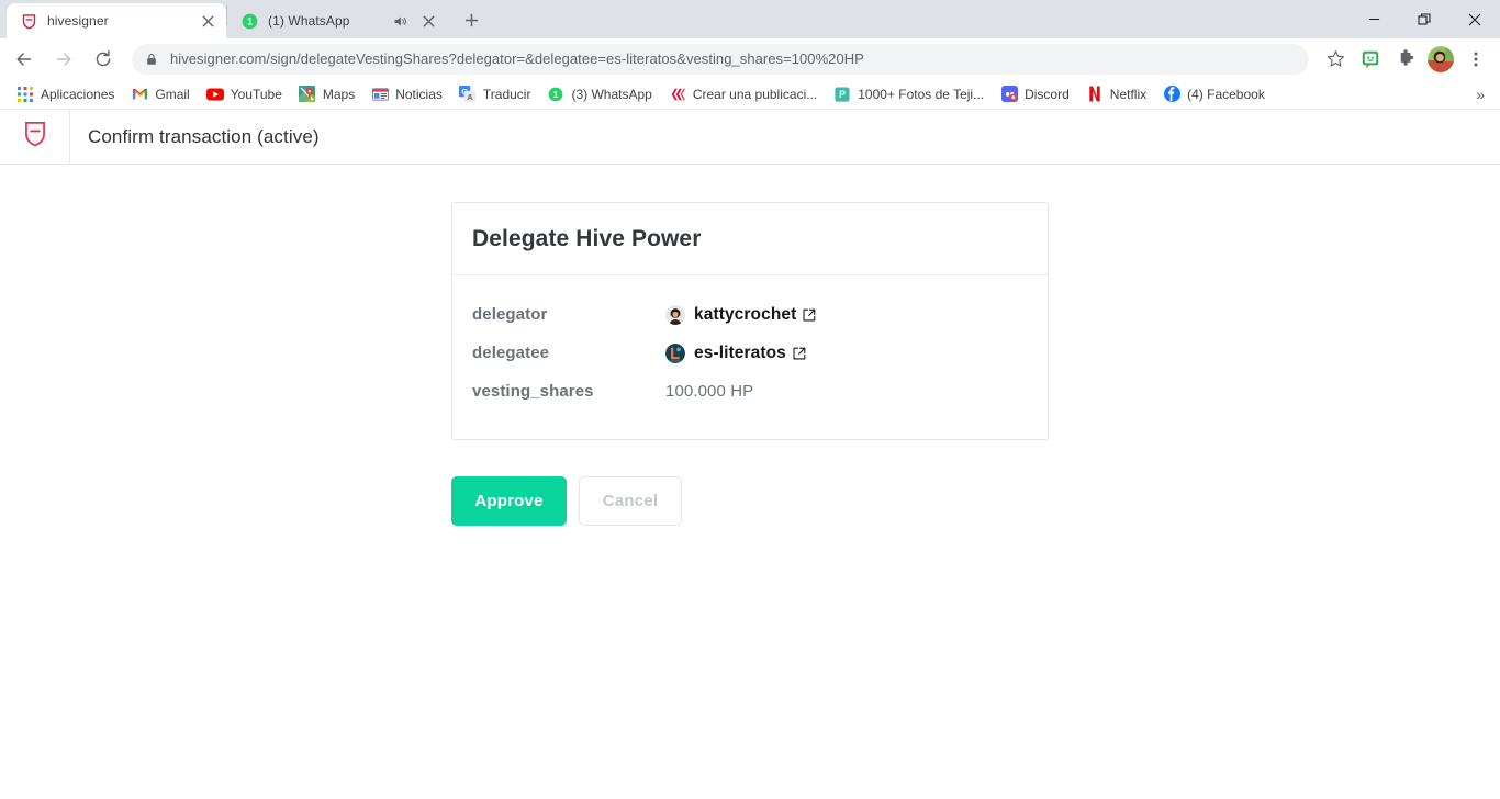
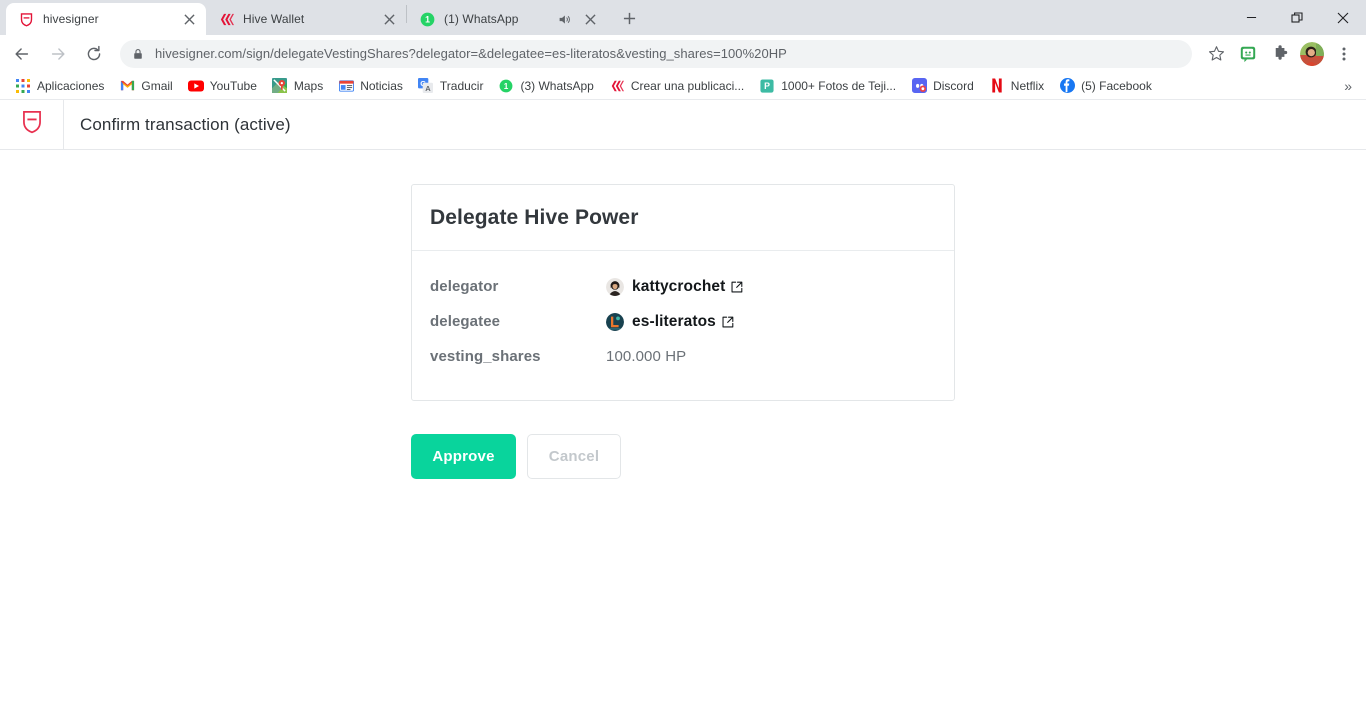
  hivesigner
+ Hive Wallet
  1
  (1) WhatsApp
  hivesigner.com/sign/delegateVestingShares?delegator=&delegatee=es-literatos&vesting_shares=100%20HP
  Aplicaciones
  Gmail
  YouTube
  Maps
  Noticias
  A
  Traducir
  1
  (3) WhatsApp
  Crear una publicaci...
  P
  1000+ Fotos de Teji...
  Discord
  Netflix
- (4) Facebook
+ (5) Facebook
  »
  Confirm transaction (active)
  Delegate Hive Power
  delegator
  kattycrochet
  delegatee
  es-literatos
  vesting_shares
  100.000 HP
  Approve
  Cancel
